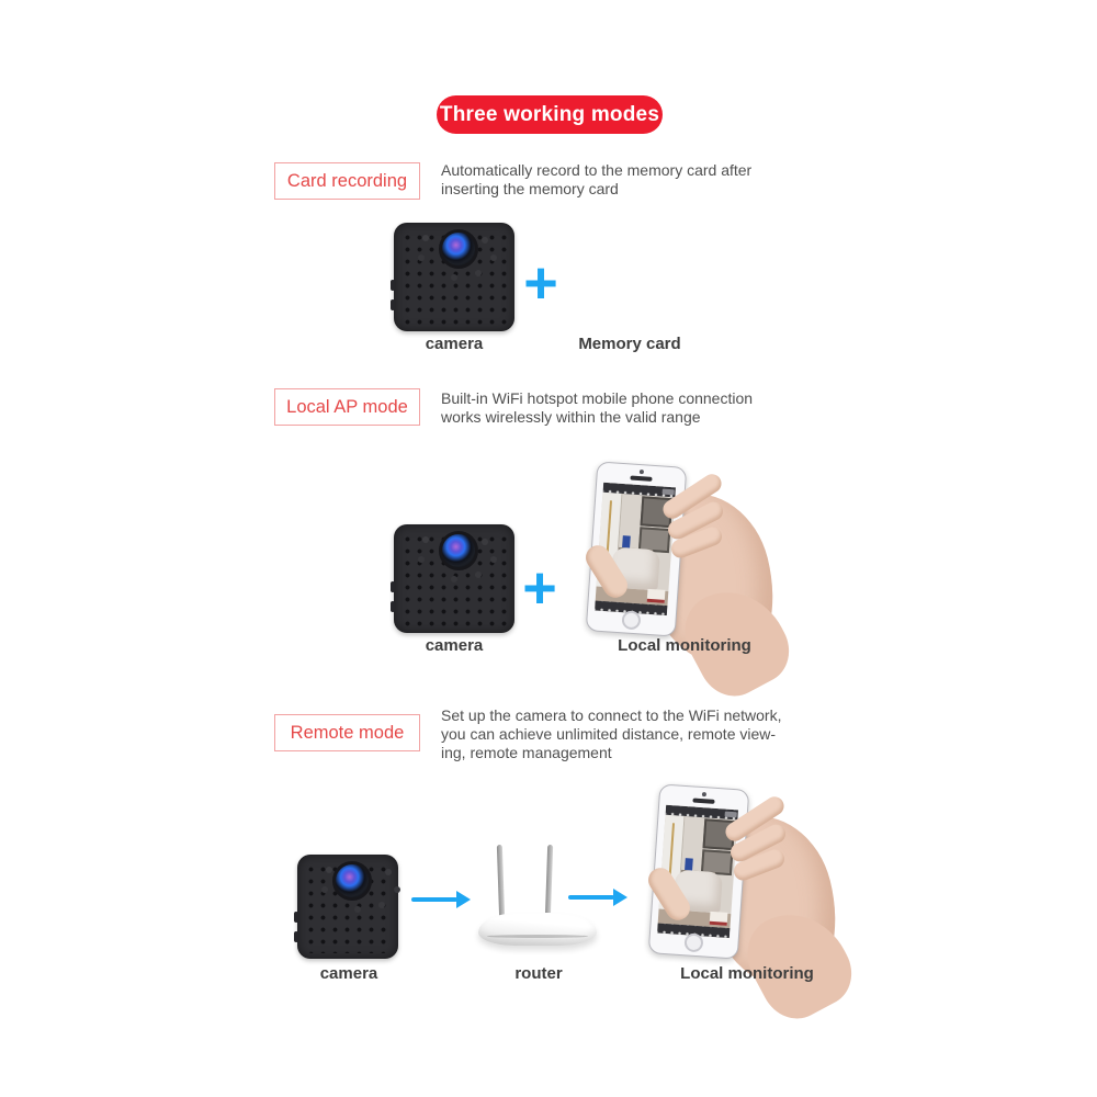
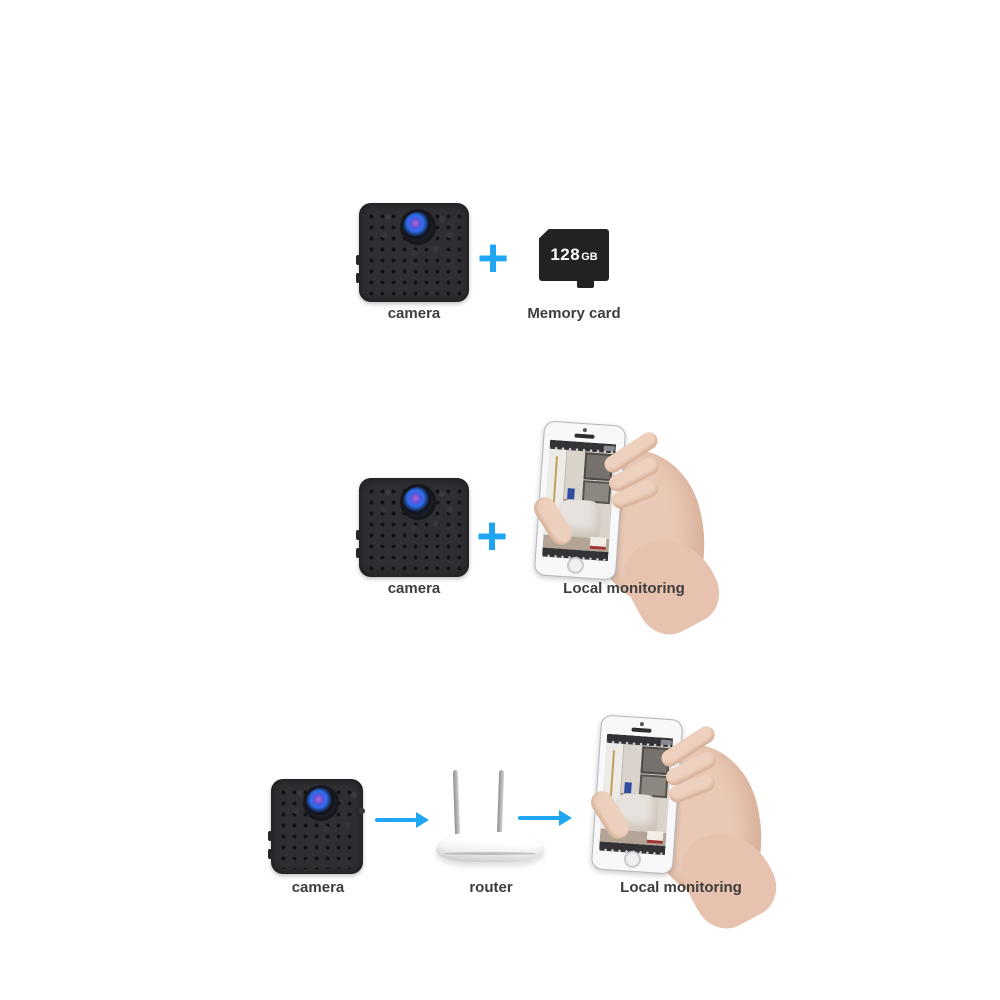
- Three working modes
- Card recording
- Automatically record to the memory card after
- inserting the memory card
  +
+ 128
+ GB
  camera
  Memory card
- Local AP mode
- Built-in WiFi hotspot mobile phone connection
- works wirelessly within the valid range
  +
  camera
  Local monitoring
- Remote mode
- Set up the camera to connect to the WiFi network,
- you can achieve unlimited distance, remote view-
- ing, remote management
  camera
  router
  Local monitoring
